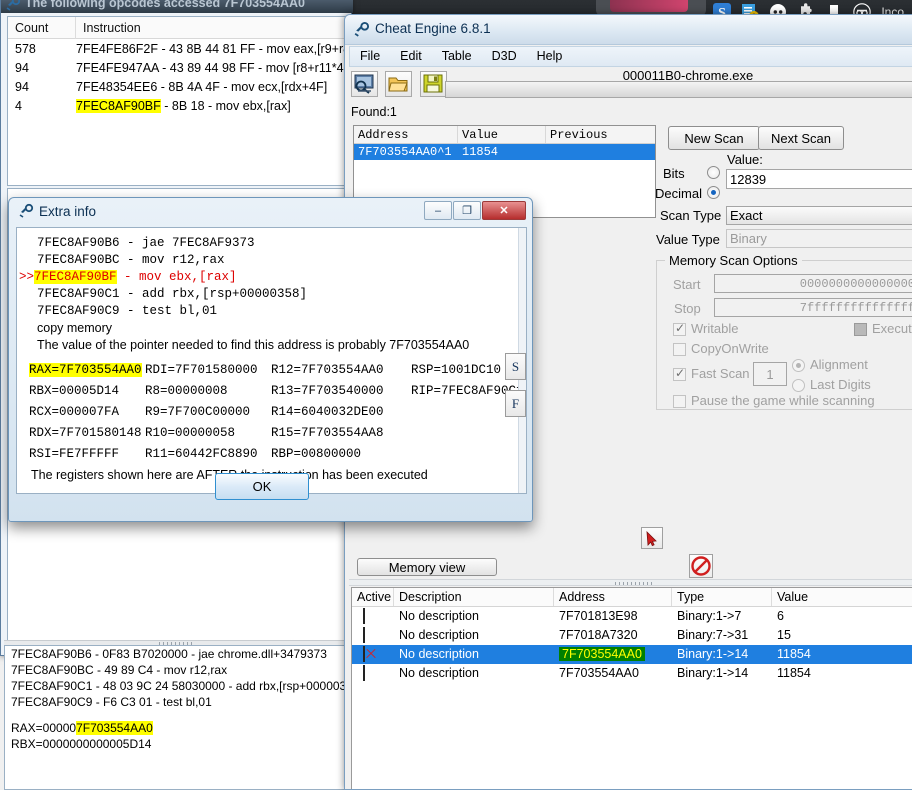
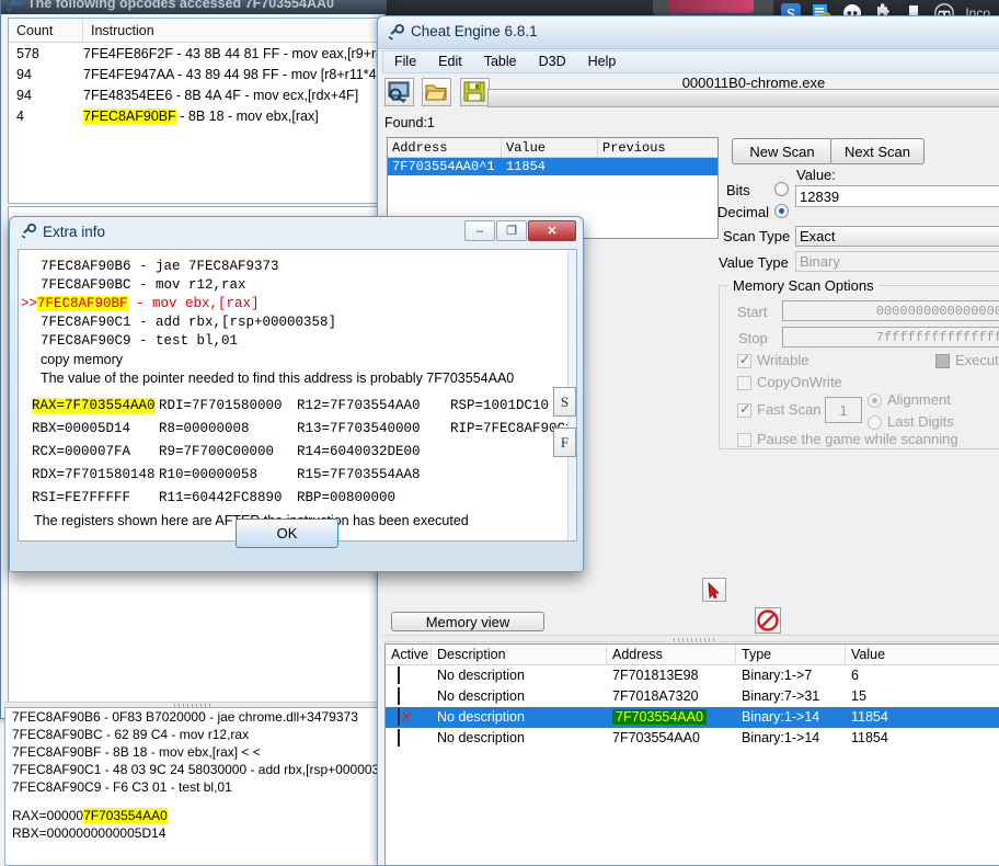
  Inco
  The following opcodes accessed 7F703554AA0
  Count
  Instruction
  578
  7FE4FE86F2F - 43 8B 44 81 FF - mov eax,[r9+r
  94
  7FE4FE947AA - 43 89 44 98 FF - mov [r8+r11*4
  94
  7FE48354EE6 - 8B 4A 4F - mov ecx,[rdx+4F]
  4
  7FEC8AF90BF - 8B 18 - mov ebx,[rax]
  7FEC8AF90B6 - 0F83 B7020000 - jae chrome.dll+3479373
- 7FEC8AF90BC - 49 89 C4 - mov r12,rax
+ 7FEC8AF90BC - 62 89 C4 - mov r12,rax
+ 7FEC8AF90BF - 8B 18 - mov ebx,[rax] < <
  7FEC8AF90C1 - 48 03 9C 24 58030000 - add rbx,[rsp+000003
  7FEC8AF90C9 - F6 C3 01 - test bl,01
  RAX=000007F703554AA0
  RBX=0000000000005D14
  Cheat Engine 6.8.1
  File
  Edit
  Table
  D3D
  Help
  000011B0-chrome.exe
  Found:1
  Address
  Value
  Previous
  7F703554AA0^1
  11854
  New Scan
  Next Scan
  Bits
  Decimal
  Value:
  12839
  Scan Type
  Exact
  Value Type
  Binary
  Memory Scan Options
  Start
  0000000000000000
  Stop
  7fffffffffffffff
  Writable
  CopyOnWrite
  Fast Scan
  1
  Alignment
  Last Digits
  Pause the game while scanning
  Memory view
  Active
  Description
  Address
  Type
  Value
  No description
  7F701813E98
  Binary:1->7
  6
  No description
  7F7018A7320
  Binary:7->31
  15
  No description
  7F703554AA0
  Binary:1->14
  11854
  No description
  7F703554AA0
  Binary:1->14
  11854
  Extra info
  –
  ❐
  ✕
  7FEC8AF90B6 - jae 7FEC8AF9373
  7FEC8AF90BC - mov r12,rax
  >>7FEC8AF90BF - mov ebx,[rax]
  7FEC8AF90C1 - add rbx,[rsp+00000358]
  7FEC8AF90C9 - test bl,01
  copy memory
  The value of the pointer needed to find this address is probably 7F703554AA0
  RAX=7F703554AA0
  RDI=7F701580000
  R12=7F703554AA0
  RSP=1001DC10
  RBX=00005D14
  R8=00000008
  R13=7F703540000
  RIP=7FEC8AF9
  RCX=000007FA
  R9=7F700C00000
  R14=6040032DE00
  RDX=7F701580148
  R10=00000058
  R15=7F703554AA8
  RSI=FE7FFFFF
  R11=60442FC8890
  RBP=00800000
  The registers shown here are AFn has been executed
  S
  F
  OK
